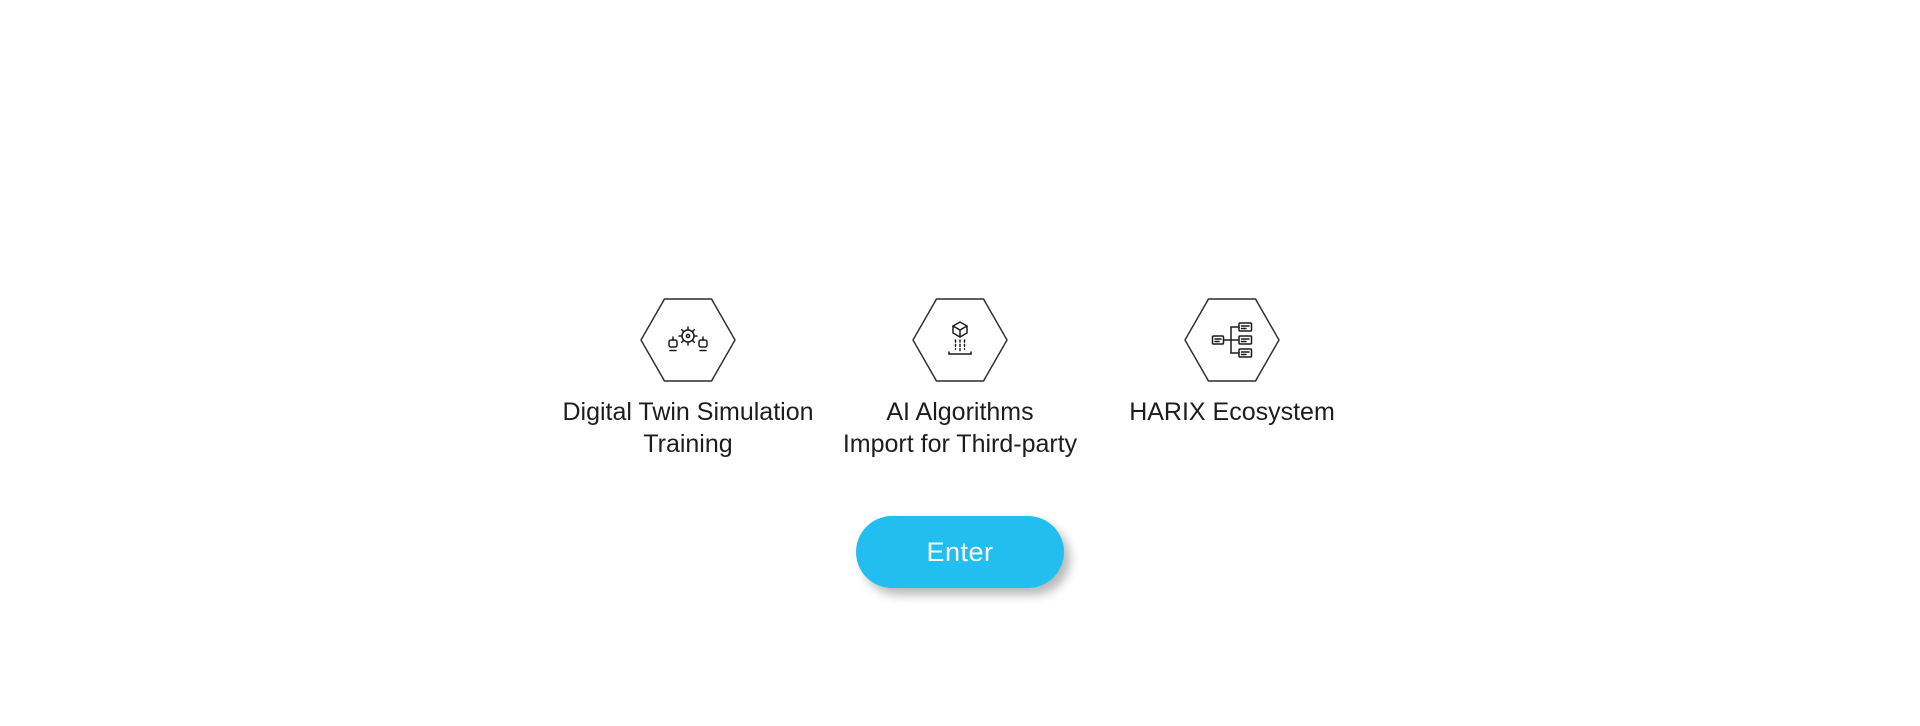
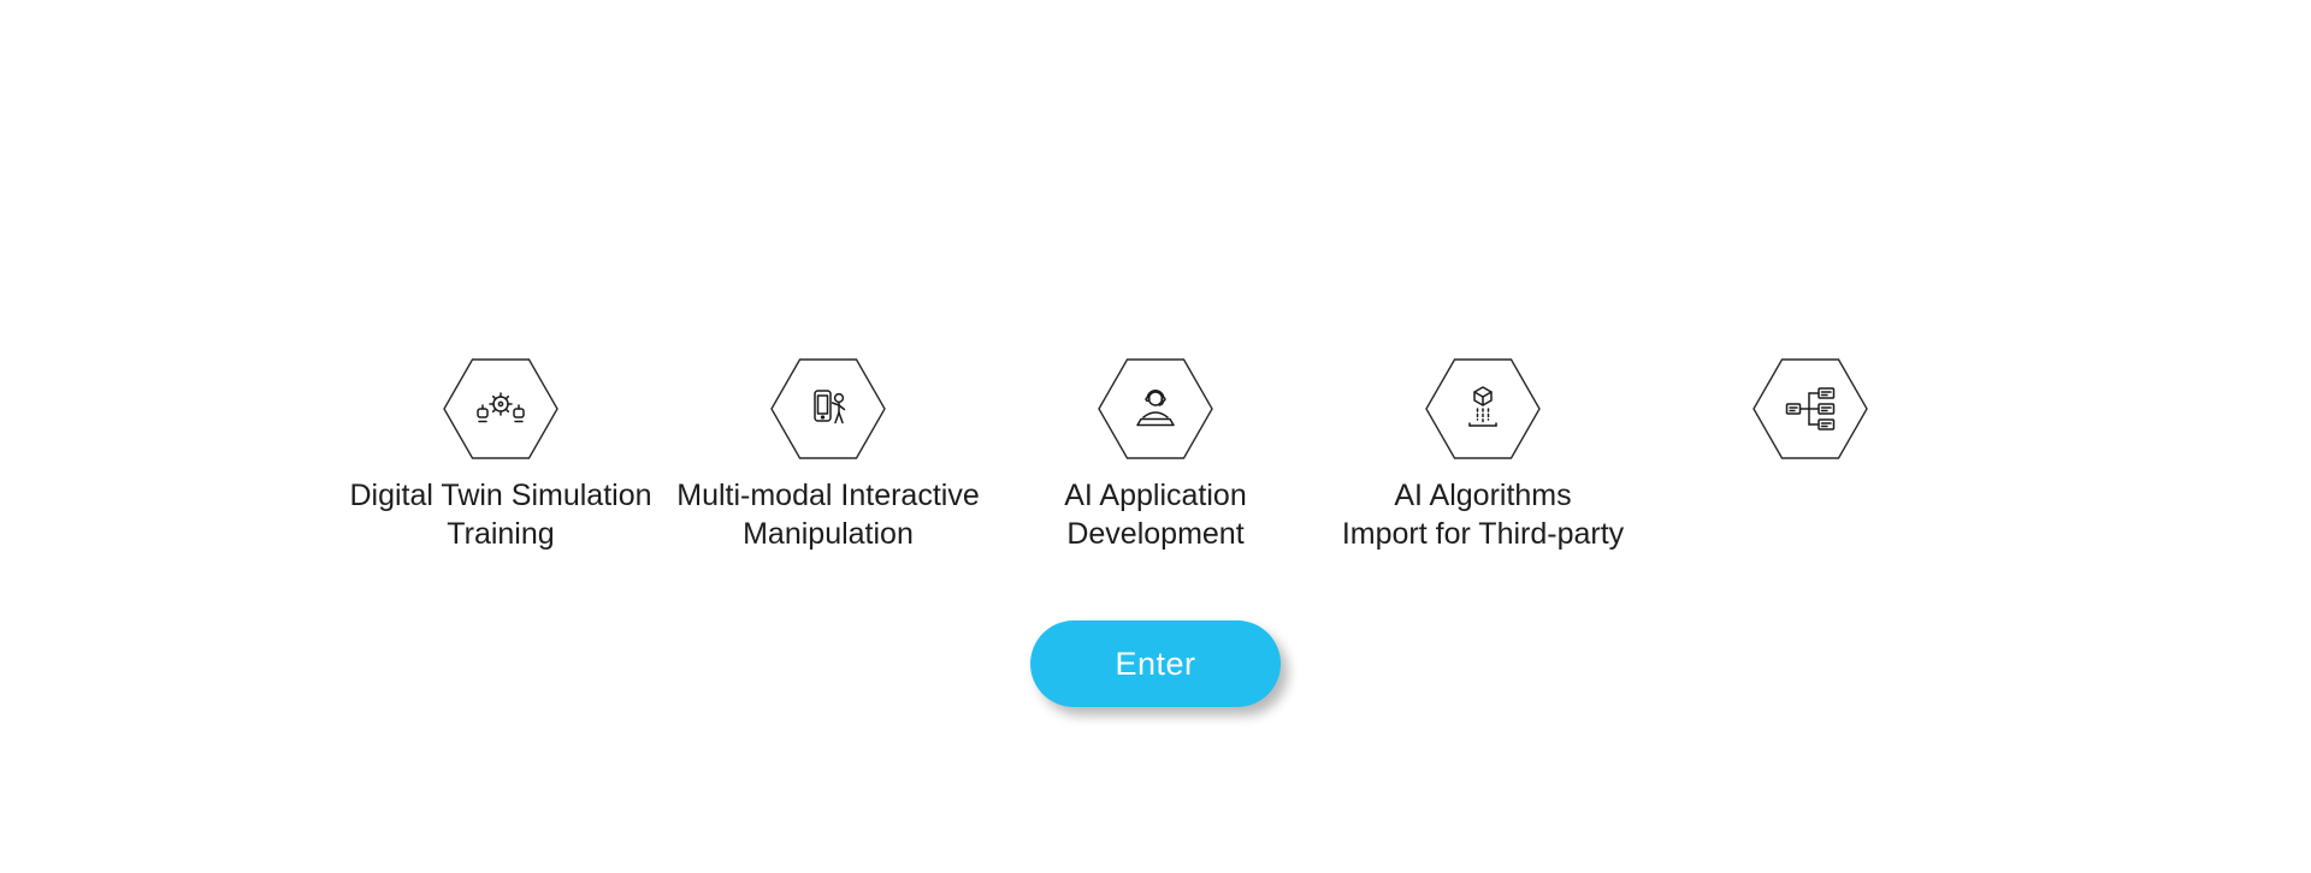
  Digital Twin Simulation
  Training
+ Multi-modal Interactive
+ Manipulation
+ AI Application
+ Development
  AI Algorithms
  Import for Third-party
- HARIX Ecosystem
  Enter
